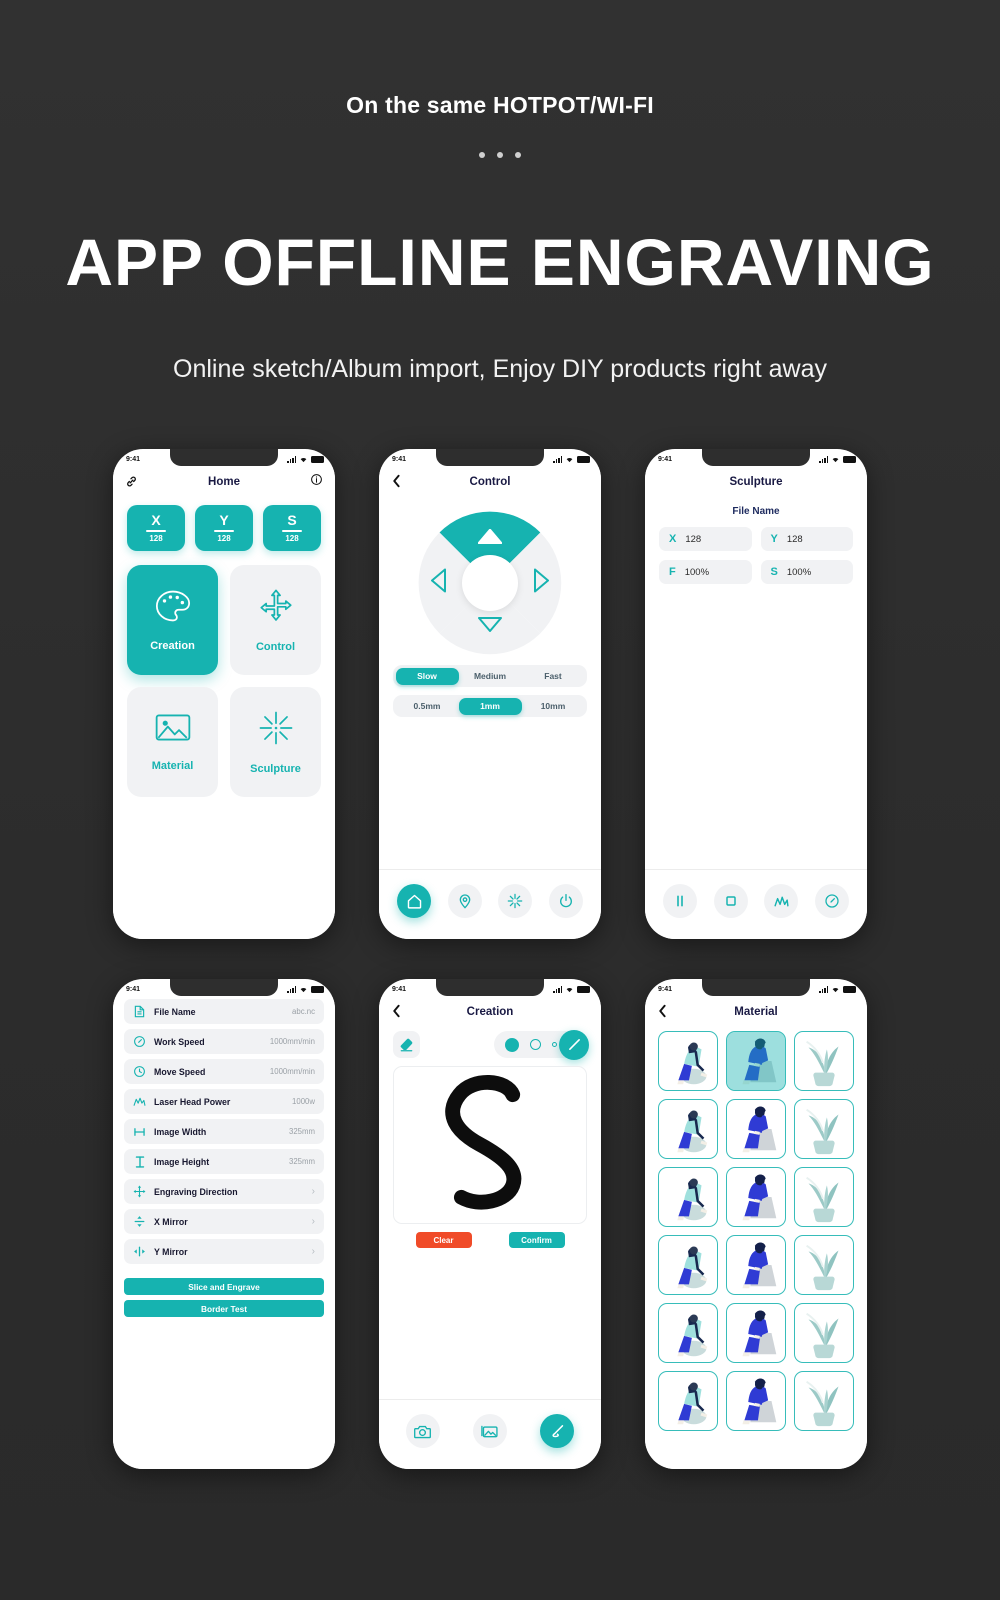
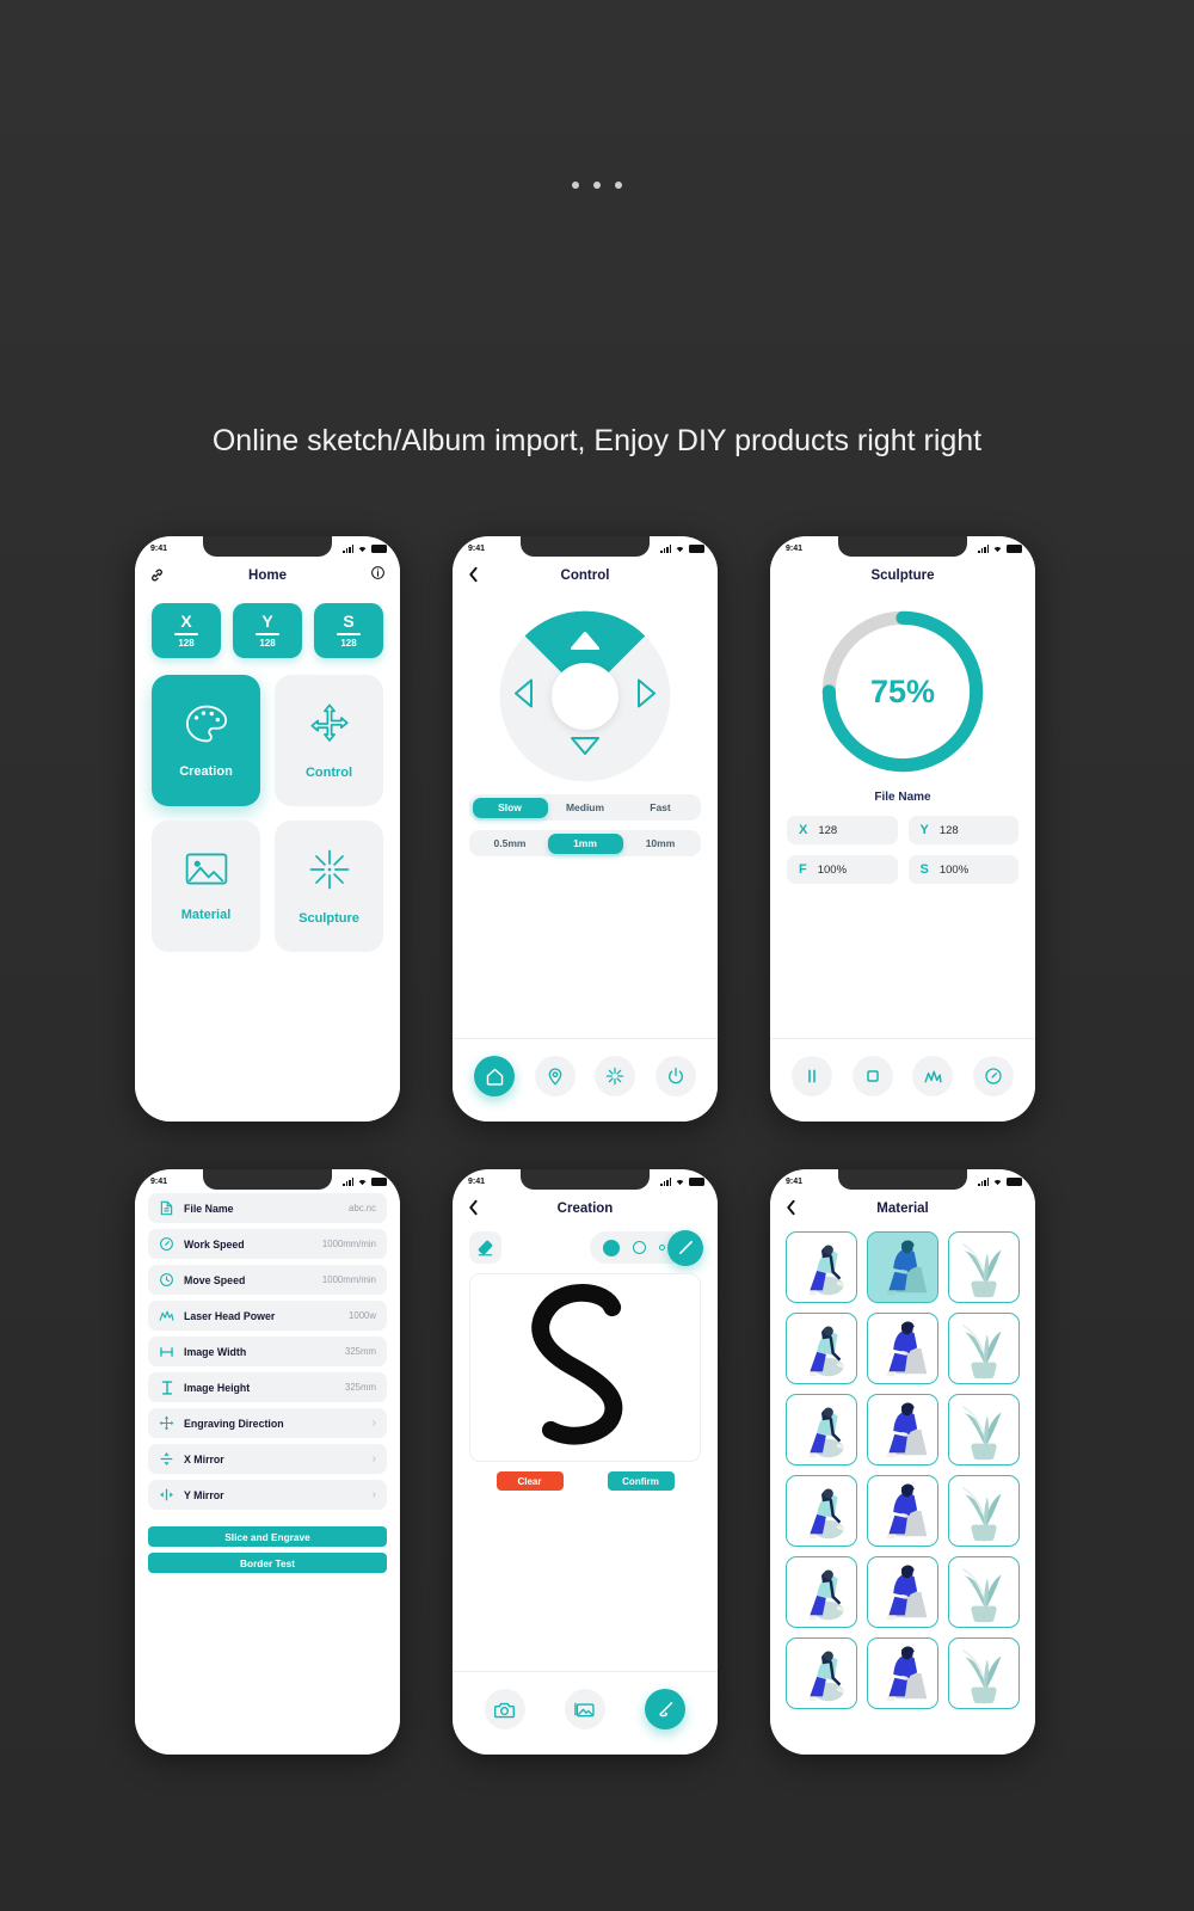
- On the same HOTPOT/WI-FI
- APP OFFLINE ENGRAVING
- Online sketch/Album import, Enjoy DIY products right away
+ Online sketch/Album import, Enjoy DIY products right right
  Home
  X
  128
  Y
  128
  S
  128
  Creation
  Control
  Material
  Sculpture
  Control
  Slow
  Medium
  Fast
  0.5mm
  1mm
  10mm
  Sculpture
+ 75%
  File Name
  X
  128
  Y
  128
  F
  100%
  S
  100%
  File Name
  abc.nc
  Work Speed
  1000mm/min
  Move Speed
  1000mm/min
  Laser Head Power
  1000w
  Image Width
  325mm
  Image Height
  325mm
  Engraving Direction
  ›
  X Mirror
  ›
  Y Mirror
  ›
  Slice and Engrave
  Border Test
  Creation
  Clear
  Confirm
  Material
